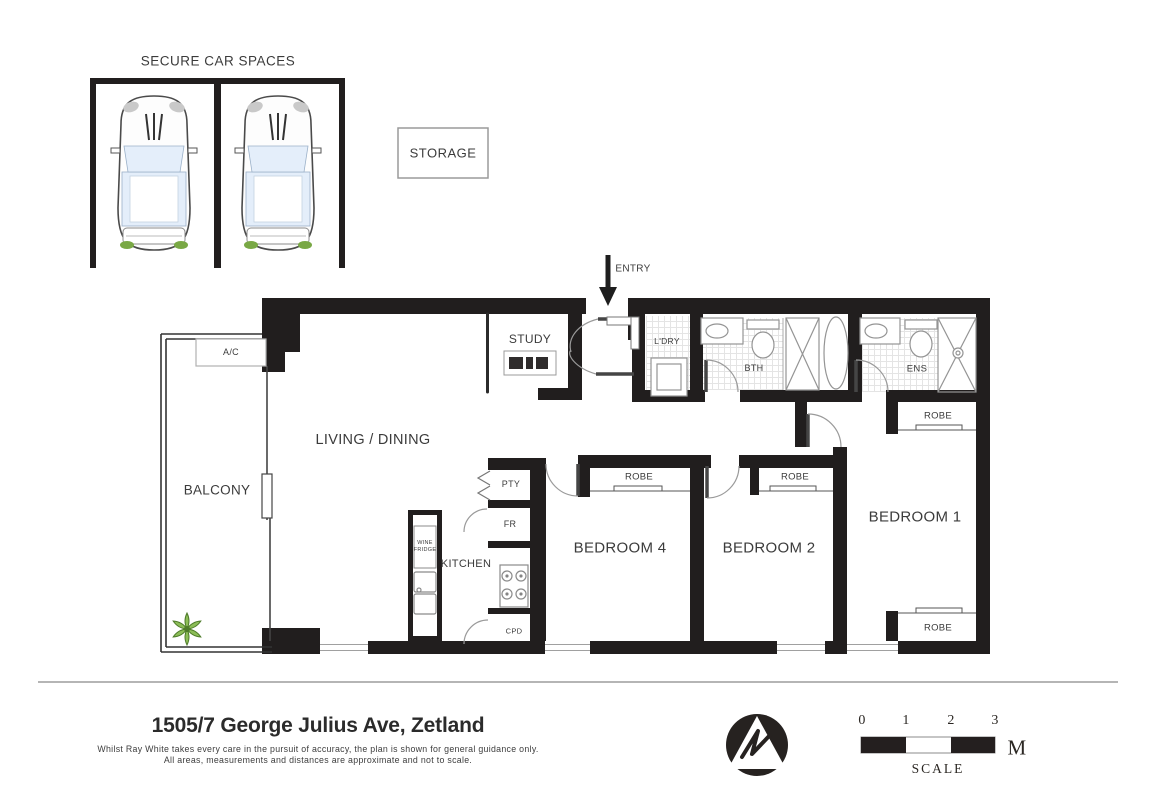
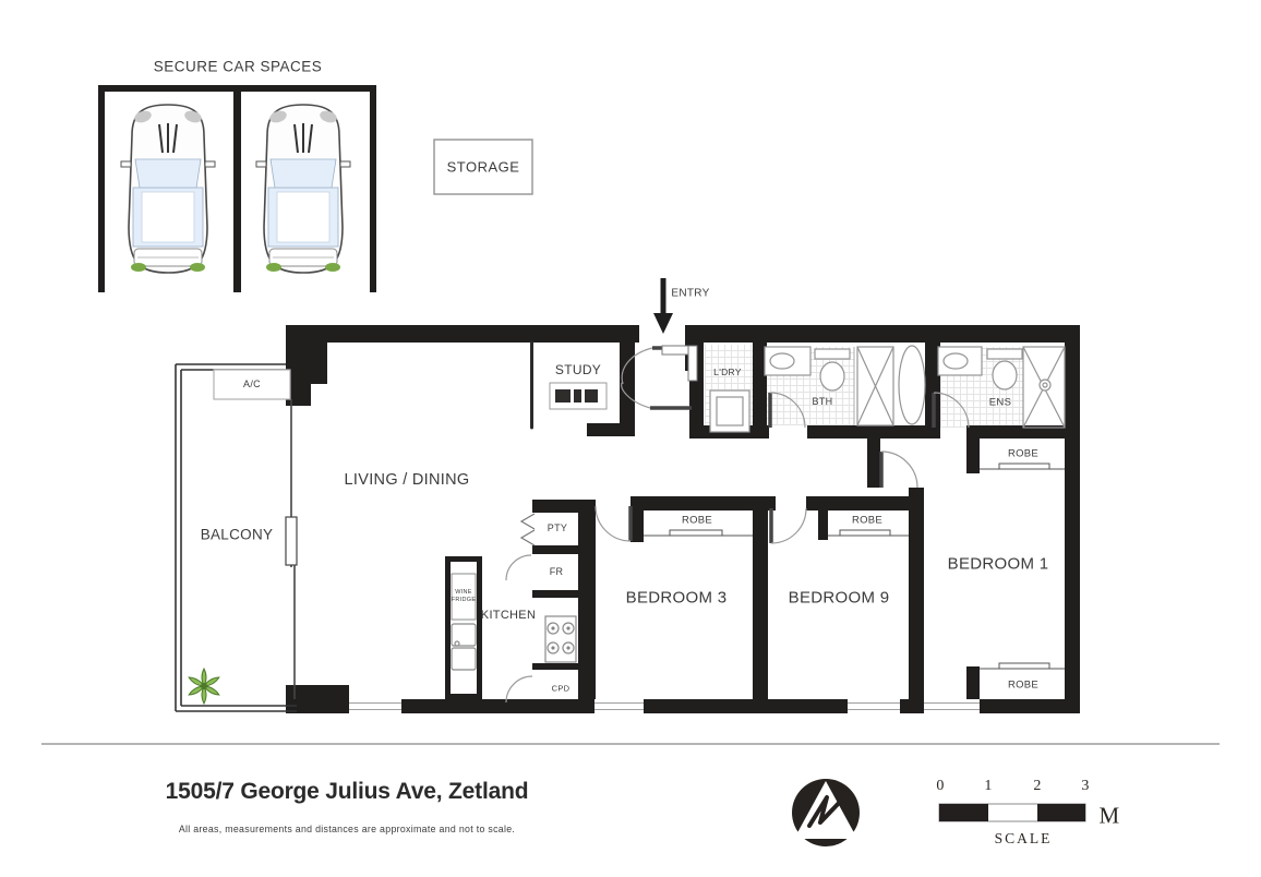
  SECURE CAR SPACES
  STORAGE
  ENTRY
  STUDY
  L'DRY
  BTH
  ENS
  LIVING / DINING
  BALCONY
  A/C
  PTY
  FR
  KITCHEN
  CPD
  ROBE
  ROBE
  ROBE
  ROBE
- BEDROOM 4
+ BEDROOM 3
- BEDROOM 2
+ BEDROOM 9
  BEDROOM 1
  1505/7 George Julius Ave, Zetland
- Whilst Ray White takes every care in the pursuit of accuracy, the plan is shown for general guidance only.
  All areas, measurements and distances are approximate and not to scale.
  0
  1
  2
  3
  M
  SCALE
